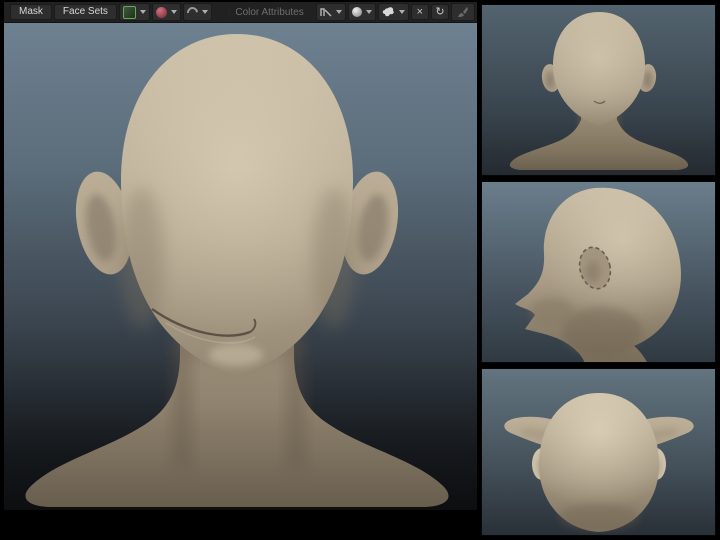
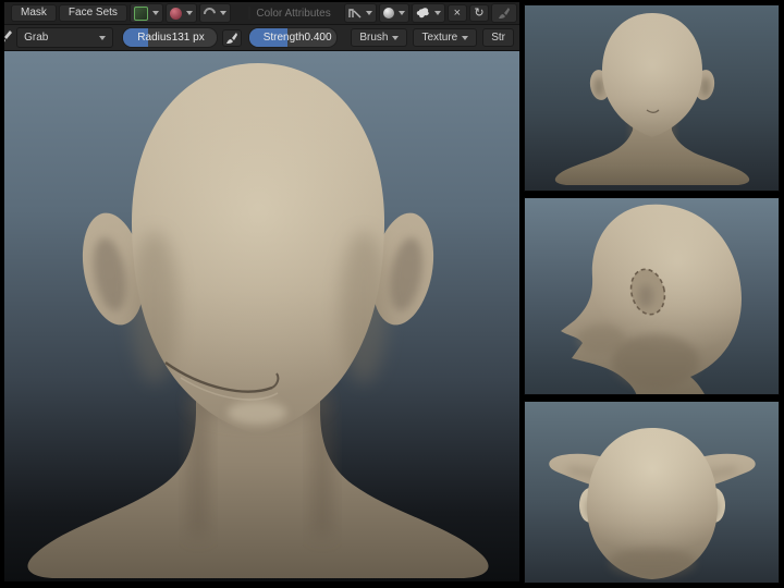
  Mask
  Face Sets
  Color Attributes
  ×
  ↻
+ Grab
+ Radius
+ 131 px
+ Strength
+ 0.400
+ Brush
+ Texture
+ Str
